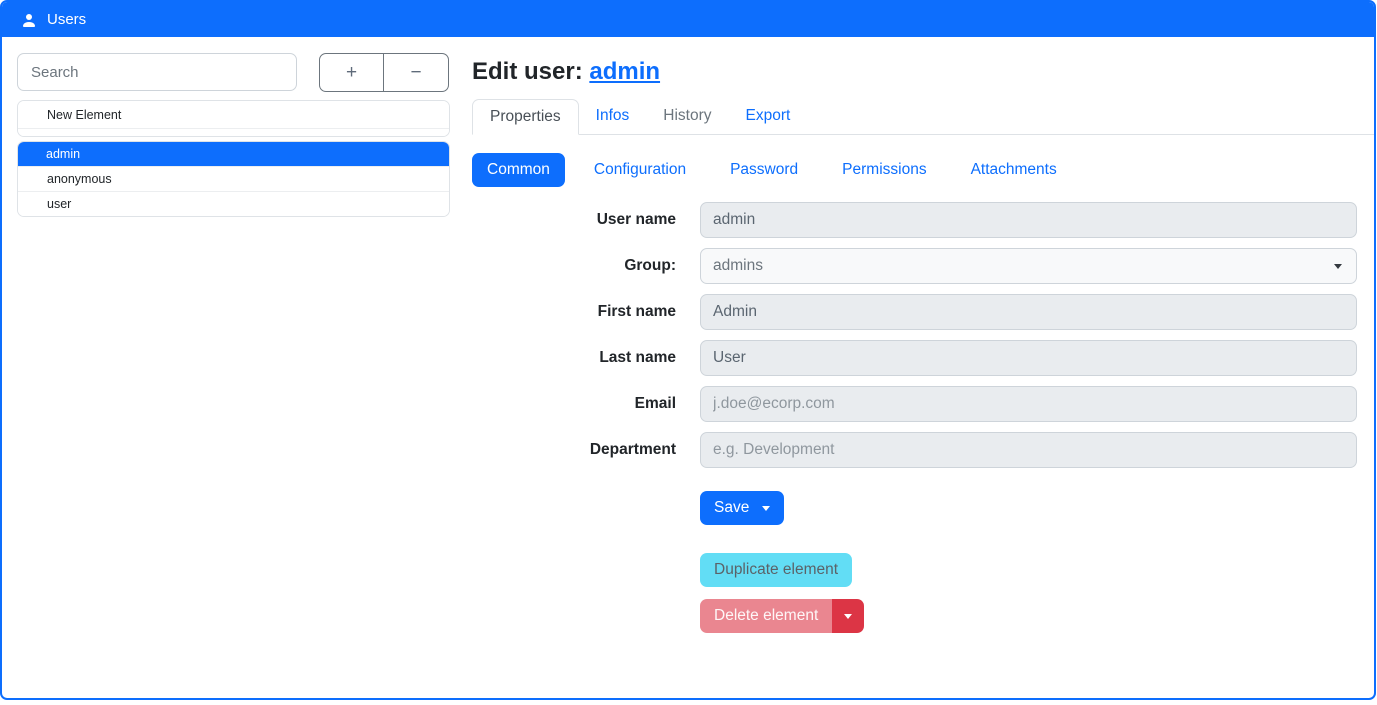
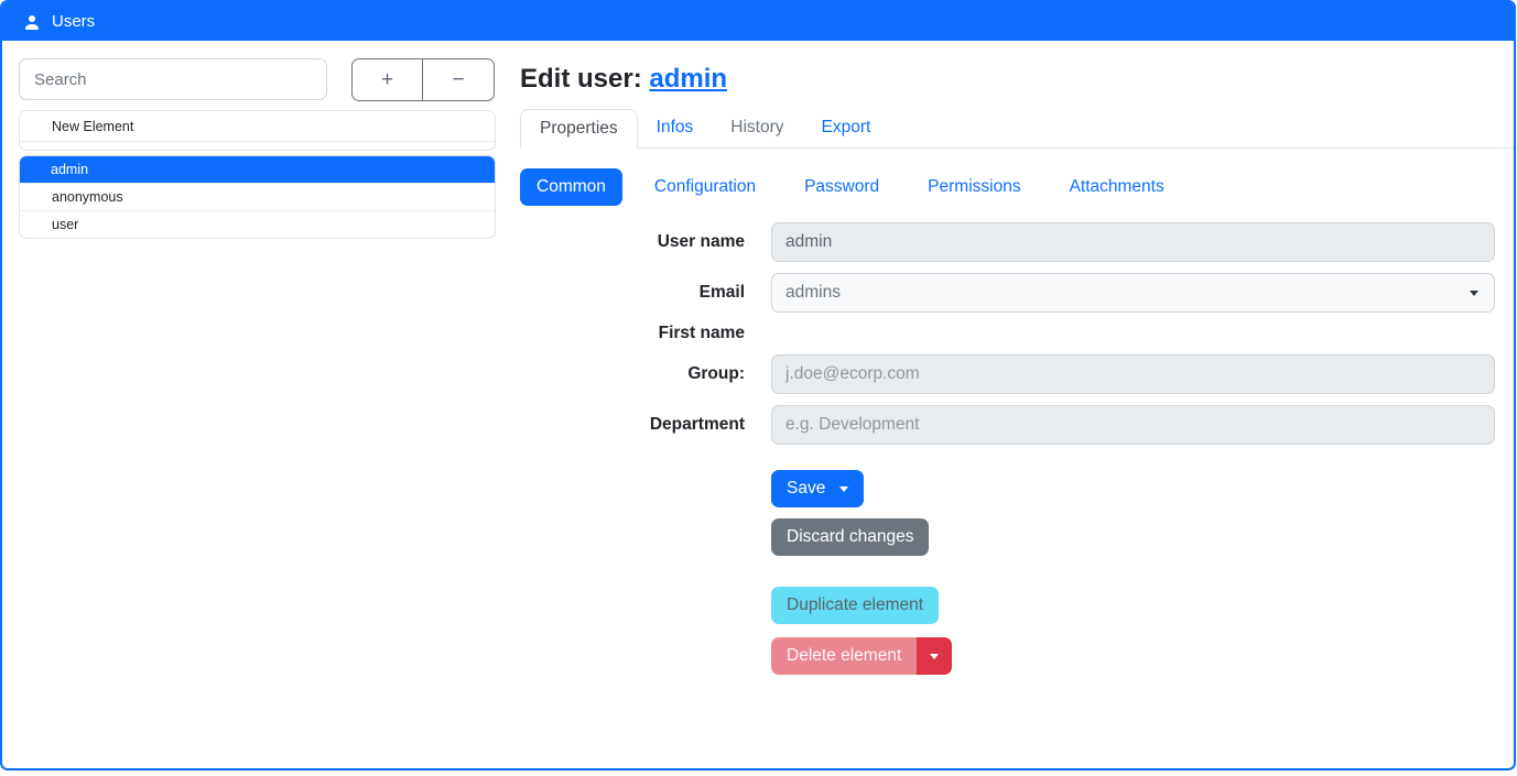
  Users
  Search
  +
  −
  New Element
  admin
  anonymous
  user
  Edit user: admin
  Properties
  Infos
  History
  Export
  Common
  Configuration
  Password
  Permissions
  Attachments
  User name
  admin
- Group:
+ Email
  admins
  First name
- Admin
- Last name
- User
- Email
+ Group:
  j.doe@ecorp.com
  Department
  e.g. Development
  Save
+ Discard changes
  Duplicate element
  Delete element
